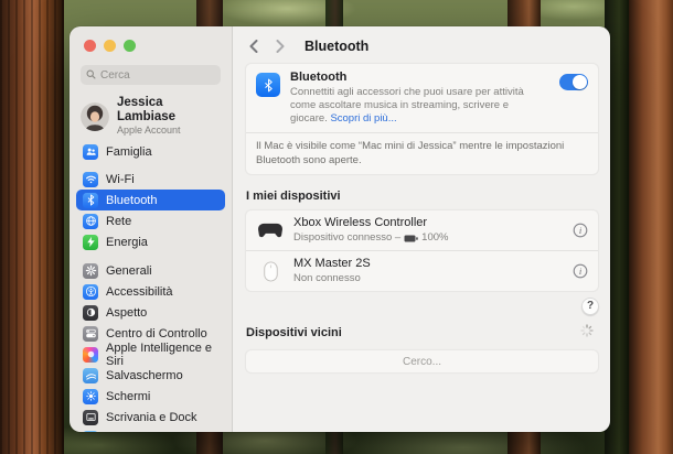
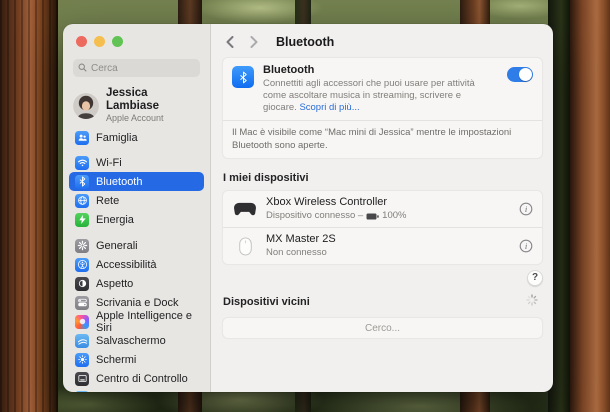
  Cerca
  Jessica Lambiase
  Apple Account
  Famiglia
  Wi-Fi
  Bluetooth
  Rete
  Energia
  Generali
  Accessibilità
  Aspetto
- Centro di Controllo
+ Scrivania e Dock
  Apple Intelligence e Siri
  Salvaschermo
  Schermi
- Scrivania e Dock
+ Centro di Controllo
  Bluetooth
  Bluetooth
  Connettiti agli accessori che puoi usare per attività come ascoltare musica in streaming, scrivere e giocare. Scopri di più...
  Il Mac è visibile come “Mac mini di Jessica” mentre le impostazioni Bluetooth sono aperte.
  I miei dispositivi
  Xbox Wireless Controller
  Dispositivo connesso –
  100%
  i
  MX Master 2S
  Non connesso
  i
  ?
  Dispositivi vicini
  Cerco...
